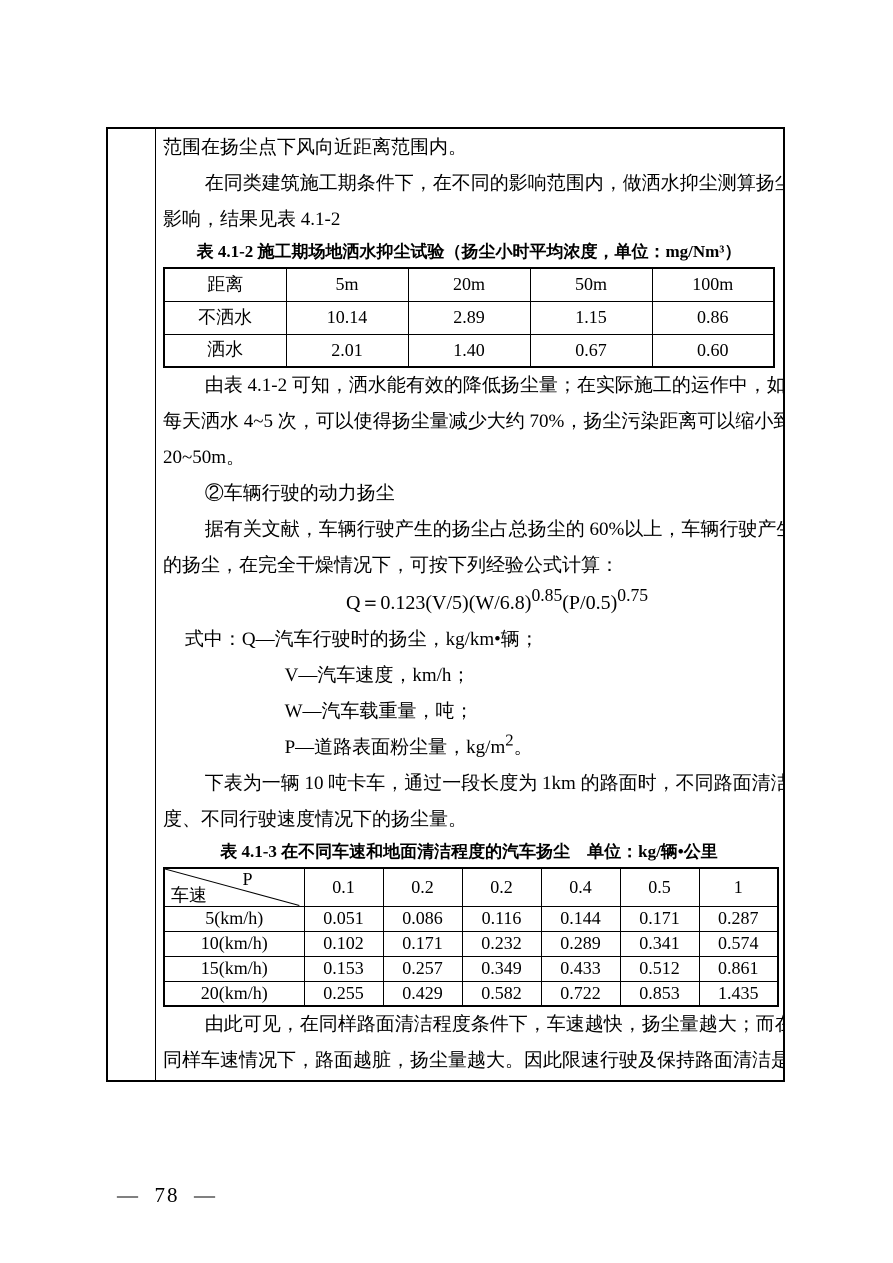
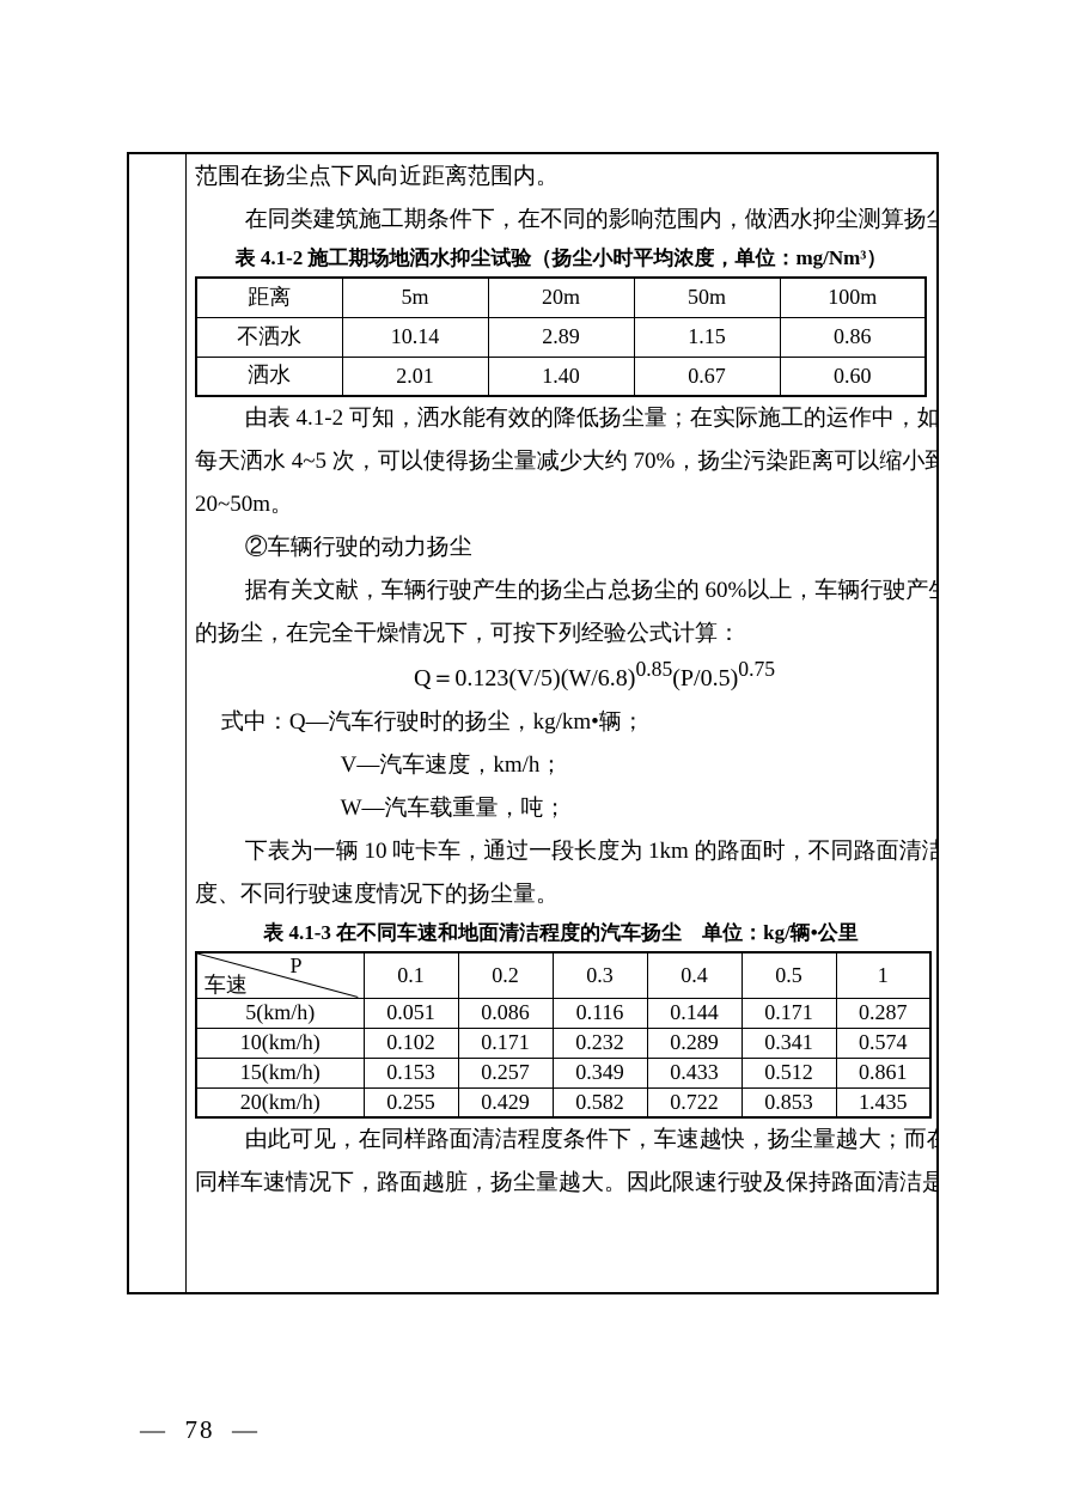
  范围在扬尘点下风向近距离范围内。
  在同类建筑施工期条件下，在不同的影响范围内，做洒水抑尘测算扬
- 影响，结果见表 4.1-2
  表 4.1-2 施工期场地洒水抑尘试验（扬尘小时平均浓度，单位：mg/Nm³）
  距离	5m	20m	50m	100m
  不洒水	10.14	2.89	1.15	0.86
  洒水	2.01	1.40	0.67	0.60
  由表 4.1-2 可知，洒水能有效的降低扬尘量；在实际施工的运作中，如
  每天洒水 4~5 次，可以使得扬尘量减少大约 70%，扬尘污染距离可以缩小到
  20~50m。
  ②车辆行驶的动力扬尘
  据有关文献，车辆行驶产生的扬尘占总扬尘的 60%以上，车辆行驶产
  的扬尘，在完全干燥情况下，可按下列经验公式计算：
  Q＝0.123(V/5)(W/6.8)0.85(P/0.5)0.75
  式中：Q—汽车行驶时的扬尘，kg/km•辆；
  V—汽车速度，km/h；
  W—汽车载重量，吨；
- P—道路表面粉尘量，kg/m2。
  下表为一辆 10 吨卡车，通过一段长度为 1km 的路面时，不同路面清洁
  度、不同行驶速度情况下的扬尘量。
  表 4.1-3 在不同车速和地面清洁程度的汽车扬尘 单位：kg/辆•公里
- P 车速	0.1	0.2	0.2	0.4	0.5	1
+ P 车速	0.1	0.2	0.3	0.4	0.5	1
  5(km/h)	0.051	0.086	0.116	0.144	0.171	0.287
  10(km/h)	0.102	0.171	0.232	0.289	0.341	0.574
  15(km/h)	0.153	0.257	0.349	0.433	0.512	0.861
  20(km/h)	0.255	0.429	0.582	0.722	0.853	1.435
  由此可见，在同样路面清洁程度条件下，车速越快，扬尘量越大；而
  同样车速情况下，路面越脏，扬尘量越大。因此限速行驶及保持路面清洁是
  — 78 —
